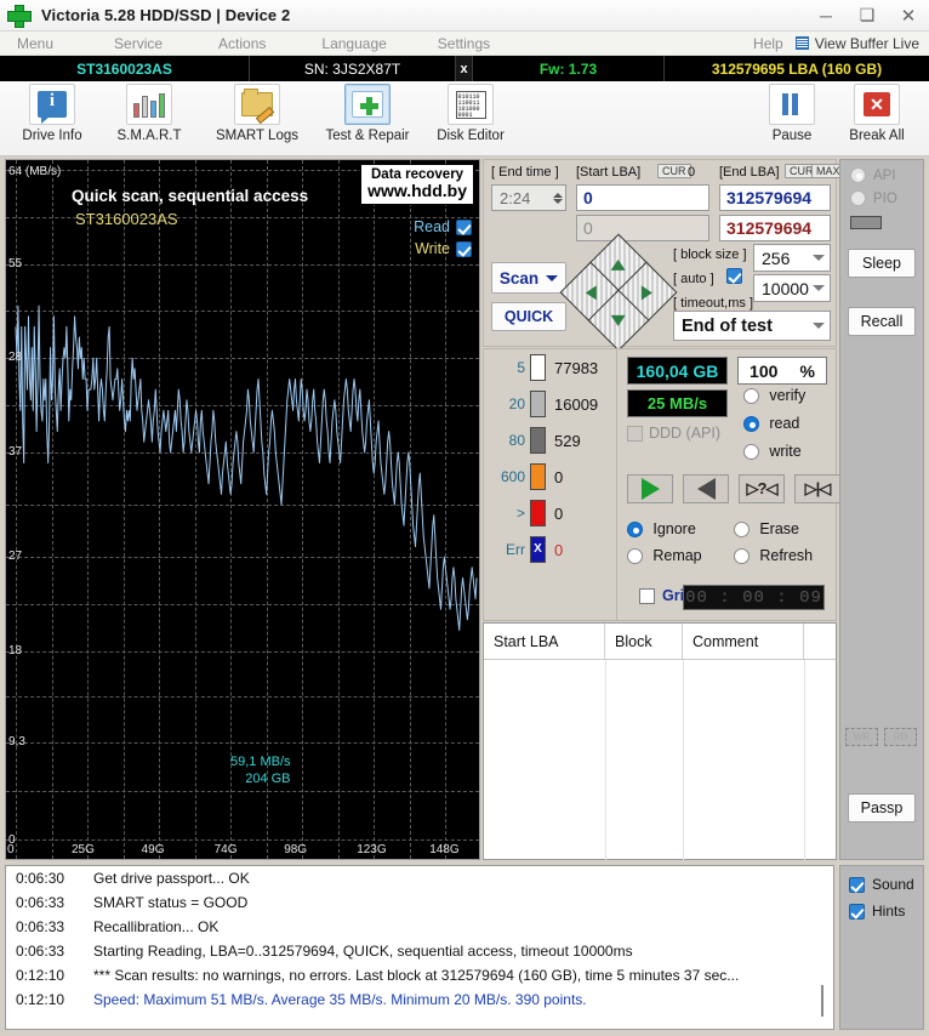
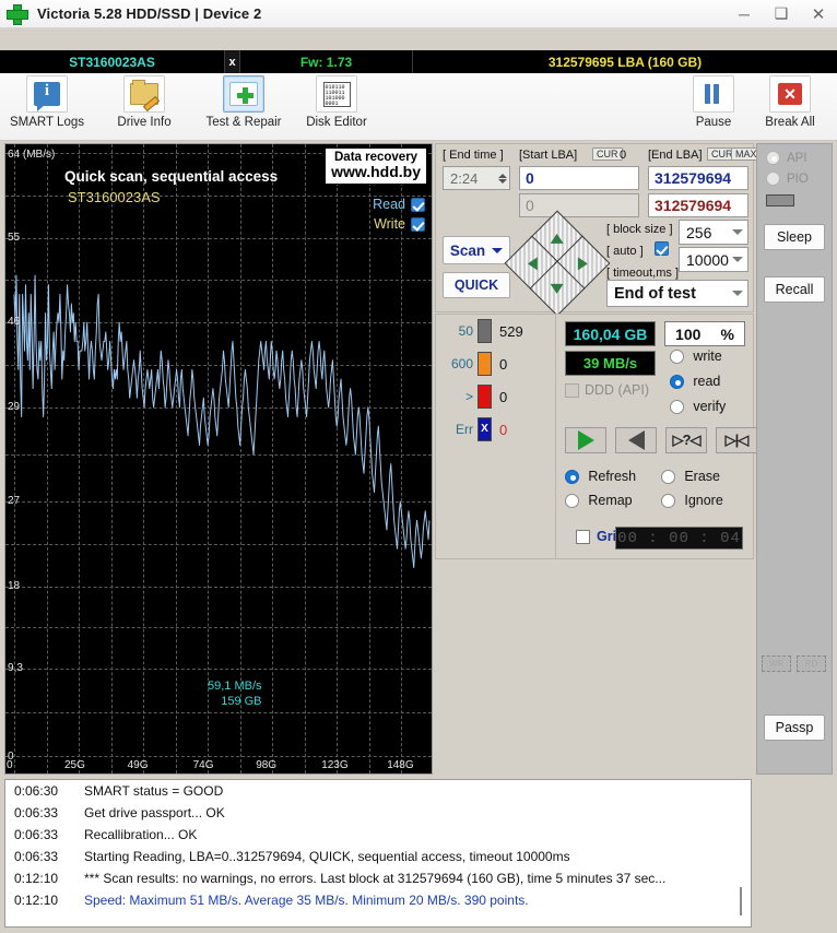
  Victoria 5.28 HDD/SSD | Device 2
  ─
  ❑
  ✕
- Menu
- Service
- Actions
- Language
- Settings
- Help
- View Buffer Live
  ST3160023AS
- SN: 3JS2X87T
  x
  Fw: 1.73
  312579695 LBA (160 GB)
- Drive Info
+ SMART Logs
- S.M.A.R.T
- SMART Logs
+ Drive Info
  Test & Repair
  Disk Editor
  Pause
  ✕
  Break All
  64 (MB/s)
  55
- 28
+ 46
- 37
+ 29
  27
  18
  9,3
  0
  0
  25G
  49G
  74G
  98G
  123G
  148G
  Quick scan, sequential access
  ST3160023AS
  Data recovery
  www.hdd.by
  Read
  Write
  59,1 MB/s
- 204 GB
+ 159 GB
  [ End time ]
  2:24
  [Start LBA]
  CUR
  0
  0
  0
  [End LBA]
  CUR
  MAX
  312579694
  312579694
  Scan
  QUICK
  [ block size ]
  256
  [ auto ]
  [ timeout,ms ]
  10000
  End of test
- 5
- 77983
- 20
- 16009
- 80
+ 50
  529
  600
  0
  >
  0
  Err
  X
  0
  160,04 GB
  100
  %
- 25 MB/s
+ 39 MB/s
  DDD (API)
- verify
+ write
  read
- write
+ verify
  ▷?◁
  ▷|◁
- Ignore
+ Refresh
  Erase
  Remap
- Refresh
+ Ignore
- 00 : 00 : 09
+ 00 : 00 : 04
- Start LBA
- Block
- Comment
  API
  PIO
  Sleep
  Recall
  Passp
  0:06:30
- Get drive passport... OK
+ SMART status = GOOD
  0:06:33
- SMART status = GOOD
+ Get drive passport... OK
  0:06:33
  Recallibration... OK
  0:06:33
  Starting Reading, LBA=0..312579694, QUICK, sequential access, timeout 10000ms
  0:12:10
  *** Scan results: no warnings, no errors. Last block at 312579694 (160 GB), time 5 minutes 37 sec...
  0:12:10
  Speed: Maximum 51 MB/s. Average 35 MB/s. Minimum 20 MB/s. 390 points.
- Sound
- Hints
